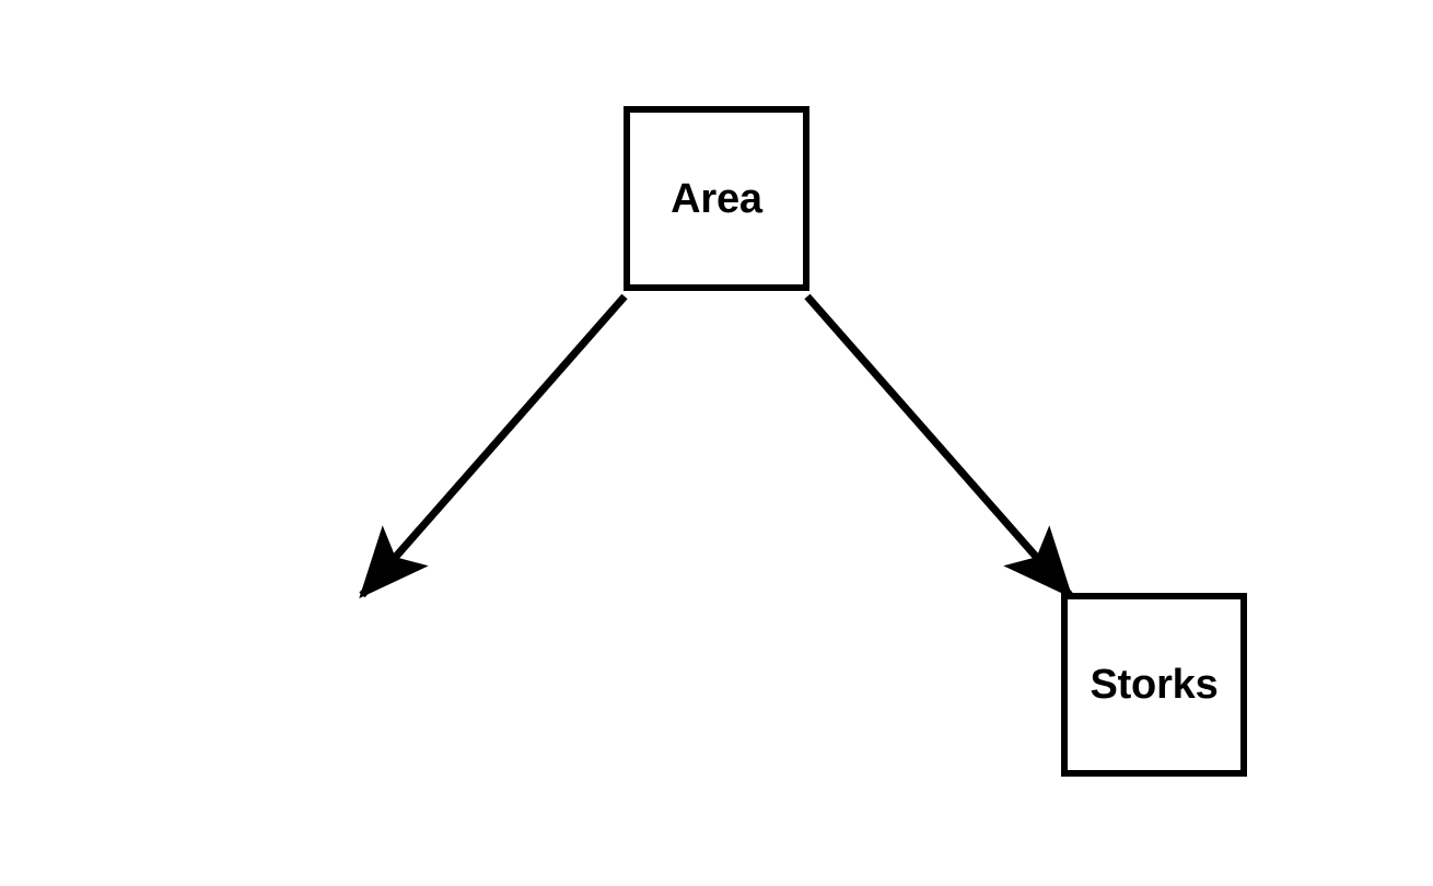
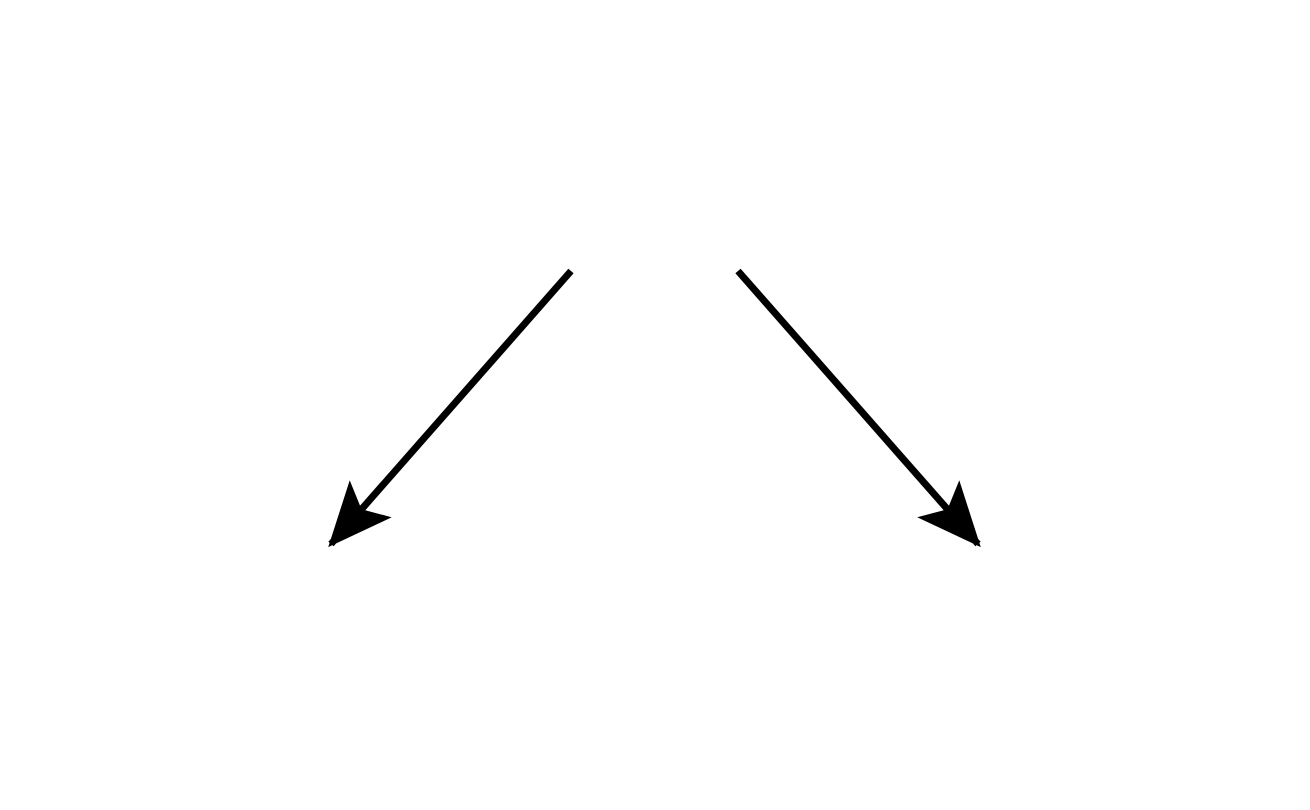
- Area
- Storks
